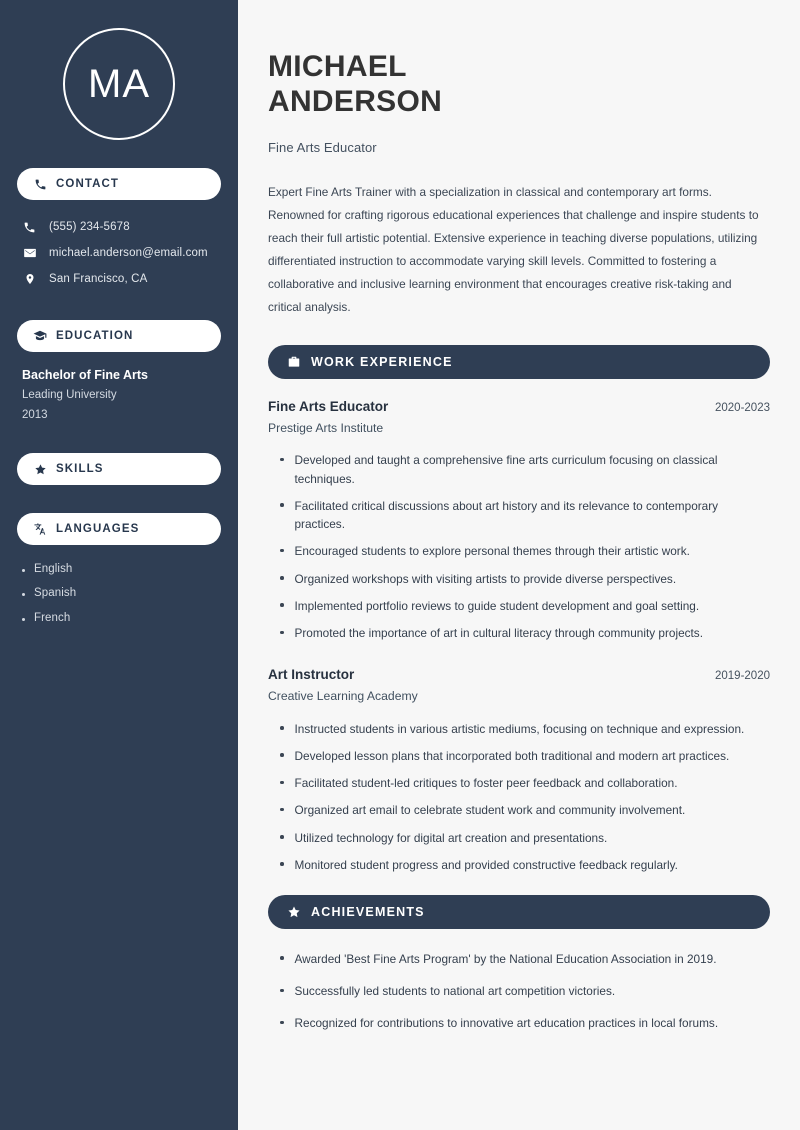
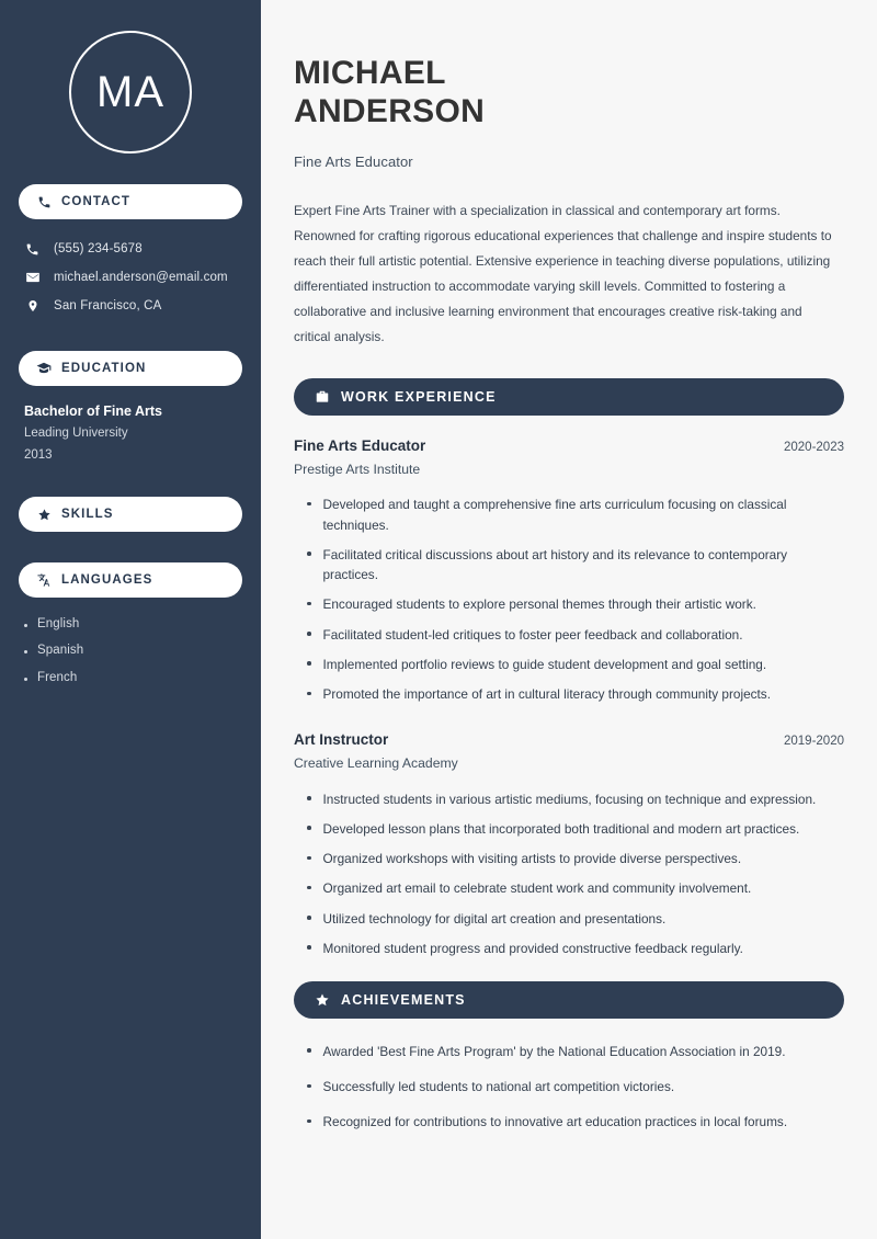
  MA
  CONTACT
  (555) 234-5678
  michael.anderson@email.com
  San Francisco, CA
  EDUCATION
  Bachelor of Fine Arts
  Leading University
  2013
  SKILLS
  LANGUAGES
  English
  Spanish
  French
  MICHAEL
  ANDERSON
  Fine Arts Educator
  Expert Fine Arts Trainer with a specialization in classical and contemporary art forms. Renowned for crafting rigorous educational experiences that challenge and inspire students to reach their full artistic potential. Extensive experience in teaching diverse populations, utilizing differentiated instruction to accommodate varying skill levels. Committed to fostering a collaborative and inclusive learning environment that encourages creative risk-taking and critical analysis.
  WORK EXPERIENCE
  Fine Arts Educator
  2020-2023
  Prestige Arts Institute
  Developed and taught a comprehensive fine arts curriculum focusing on classical techniques.
  Facilitated critical discussions about art history and its relevance to contemporary practices.
  Encouraged students to explore personal themes through their artistic work.
- Organized workshops with visiting artists to provide diverse perspectives.
+ Facilitated student-led critiques to foster peer feedback and collaboration.
  Implemented portfolio reviews to guide student development and goal setting.
  Promoted the importance of art in cultural literacy through community projects.
  Art Instructor
  2019-2020
  Creative Learning Academy
  Instructed students in various artistic mediums, focusing on technique and expression.
  Developed lesson plans that incorporated both traditional and modern art practices.
- Facilitated student-led critiques to foster peer feedback and collaboration.
+ Organized workshops with visiting artists to provide diverse perspectives.
  Organized art email to celebrate student work and community involvement.
  Utilized technology for digital art creation and presentations.
  Monitored student progress and provided constructive feedback regularly.
  ACHIEVEMENTS
  Awarded 'Best Fine Arts Program' by the National Education Association in 2019.
  Successfully led students to national art competition victories.
  Recognized for contributions to innovative art education practices in local forums.
